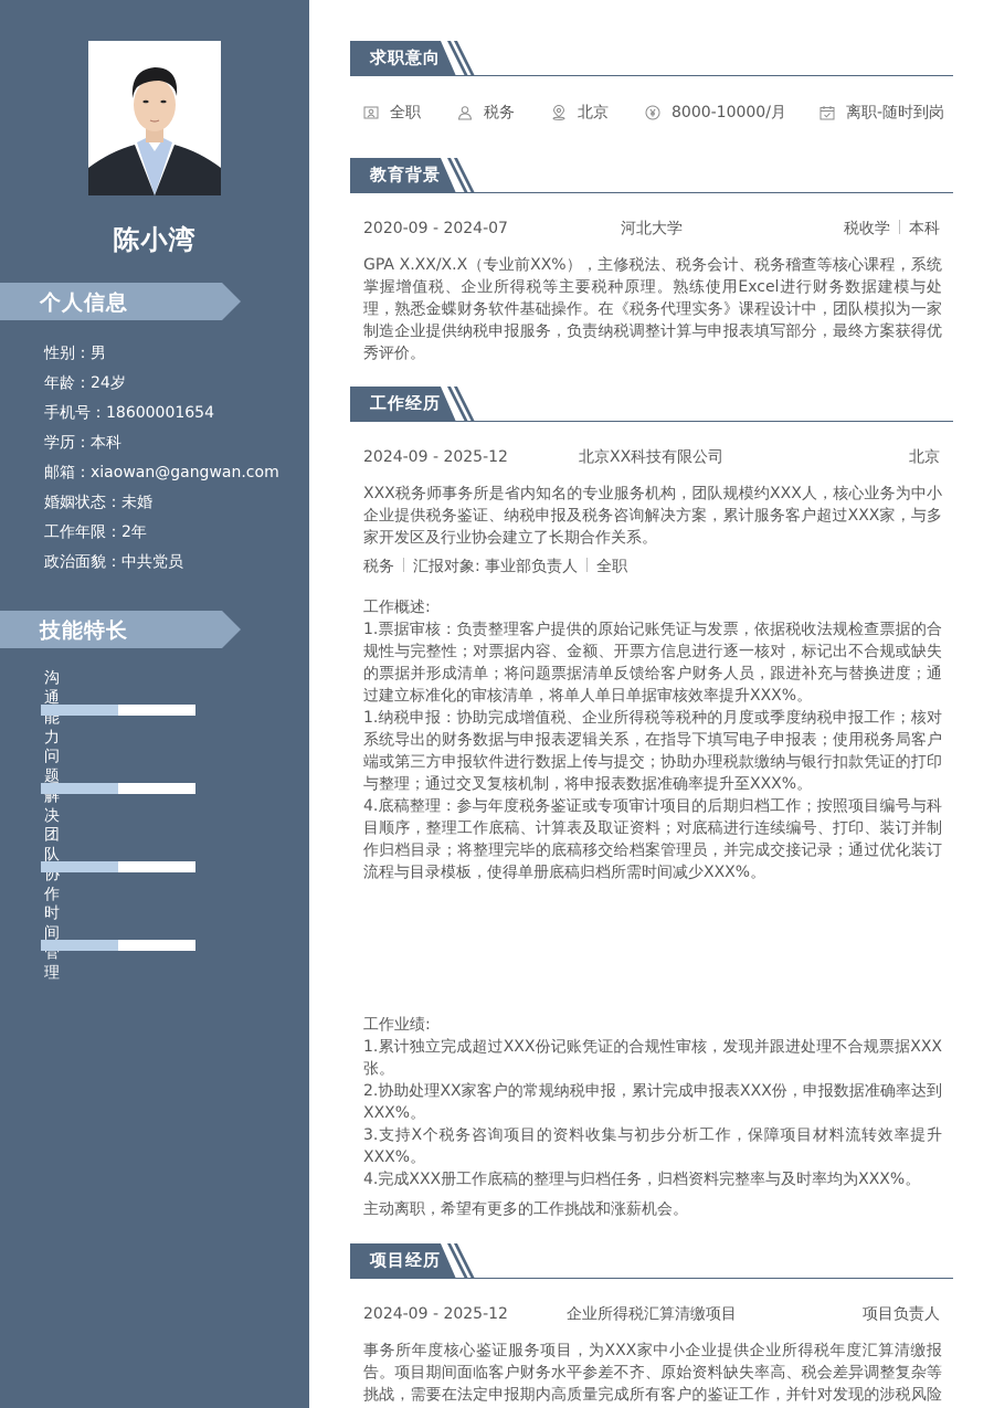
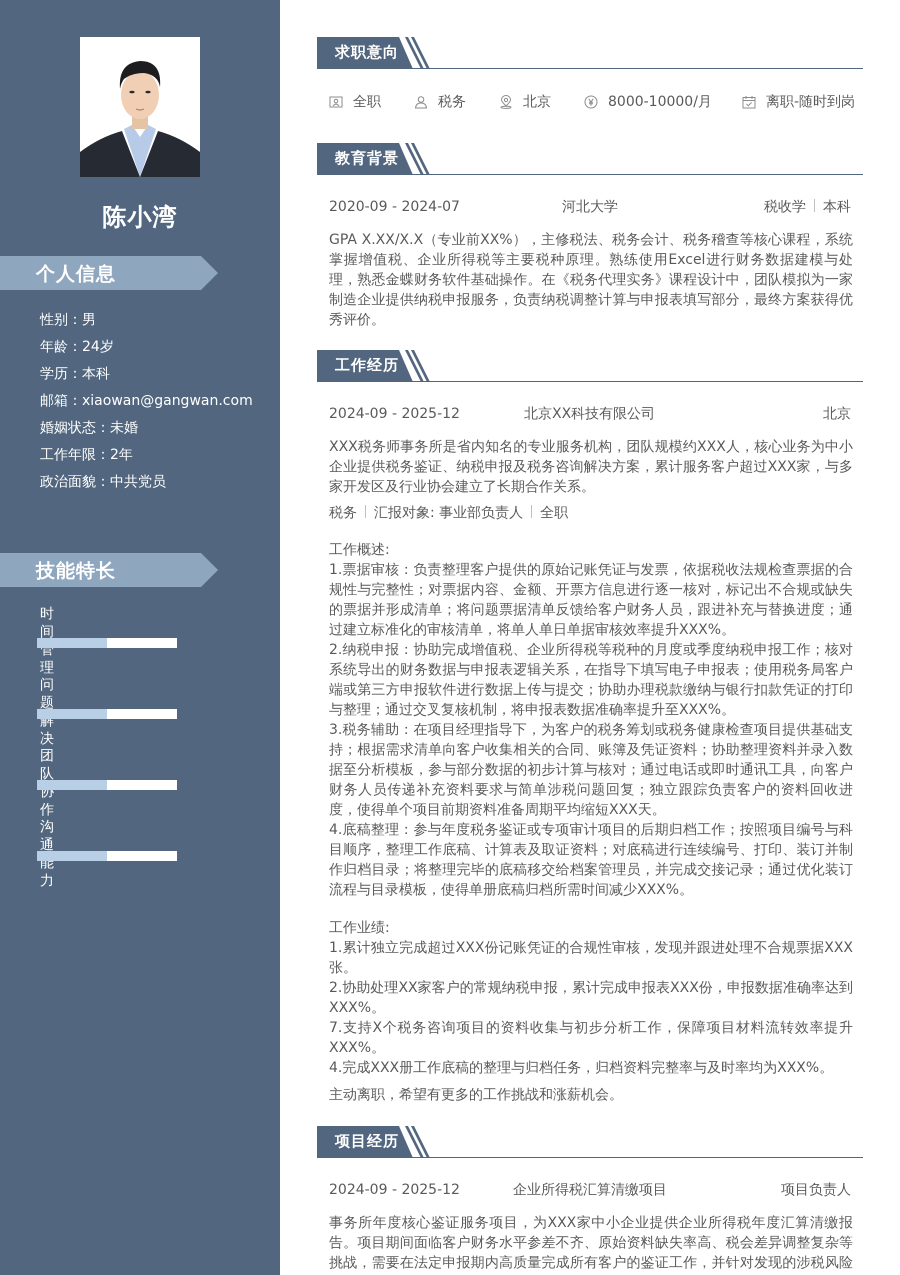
  陈小湾
  个人信息
  性别：男
  年龄：24岁
- 手机号：18600001654
  学历：本科
  邮箱：xiaowan@gangwan.com
  婚姻状态：未婚
  工作年限：2年
  政治面貌：中共党员
  技能特长
- 沟通能力
+ 时间管理
  问题解决
  团队协作
- 时间管理
+ 沟通能力
  求职意向
  全职
  税务
  北京
  8000-10000/月
  离职-随时到岗
  教育背景
  2020-09 - 2024-07
  河北大学
  税收学 本科
  GPA X.XX/X.X（专业前XX%），主修税法、税务会计、税务稽查等核心课程，系统掌握增值税、企业所得税等主要税种原理。熟练使用Excel进行财务数据建模与处理，熟悉金蝶财务软件基础操作。在《税务代理实务》课程设计中，团队模拟为一家制造企业提供纳税申报服务，负责纳税调整计算与申报表填写部分，最终方案获得优秀评价。
  工作经历
  2024-09 - 2025-12
  北京XX科技有限公司
  北京
  XXX税务师事务所是省内知名的专业服务机构，团队规模约XXX人，核心业务为中小企业提供税务鉴证、纳税申报及税务咨询解决方案，累计服务客户超过XXX家，与多家开发区及行业协会建立了长期合作关系。
  税务 汇报对象: 事业部负责人 全职
  工作概述:
  1.票据审核：负责整理客户提供的原始记账凭证与发票，依据税收法规检查票据的合规性与完整性；对票据内容、金额、开票方信息进行逐一核对，标记出不合规或缺失的票据并形成清单；将问题票据清单反馈给客户财务人员，跟进补充与替换进度；通过建立标准化的审核清单，将单人单日单据审核效率提升XXX%。
- 1.纳税申报：协助完成增值税、企业所得税等税种的月度或季度纳税申报工作；核对系统导出的财务数据与申报表逻辑关系，在指导下填写电子申报表；使用税务局客户端或第三方申报软件进行数据上传与提交；协助办理税款缴纳与银行扣款凭证的打印与整理；通过交叉复核机制，将申报表数据准确率提升至XXX%。
+ 2.纳税申报：协助完成增值税、企业所得税等税种的月度或季度纳税申报工作；核对系统导出的财务数据与申报表逻辑关系，在指导下填写电子申报表；使用税务局客户端或第三方申报软件进行数据上传与提交；协助办理税款缴纳与银行扣款凭证的打印与整理；通过交叉复核机制，将申报表数据准确率提升至XXX%。
+ 3.税务辅助：在项目经理指导下，为客户的税务筹划或税务健康检查项目提供基础支持；根据需求清单向客户收集相关的合同、账簿及凭证资料；协助整理资料并录入数据至分析模板，参与部分数据的初步计算与核对；通过电话或即时通讯工具，向客户财务人员传递补充资料要求与简单涉税问题回复；独立跟踪负责客户的资料回收进度，使得单个项目前期资料准备周期平均缩短XXX天。
  4.底稿整理：参与年度税务鉴证或专项审计项目的后期归档工作；按照项目编号与科目顺序，整理工作底稿、计算表及取证资料；对底稿进行连续编号、打印、装订并制作归档目录；将整理完毕的底稿移交给档案管理员，并完成交接记录；通过优化装订流程与目录模板，使得单册底稿归档所需时间减少XXX%。
  工作业绩:
  1.累计独立完成超过XXX份记账凭证的合规性审核，发现并跟进处理不合规票据XXX张。
  2.协助处理XX家客户的常规纳税申报，累计完成申报表XXX份，申报数据准确率达到XXX%。
- 3.支持X个税务咨询项目的资料收集与初步分析工作，保障项目材料流转效率提升XXX%。
+ 7.支持X个税务咨询项目的资料收集与初步分析工作，保障项目材料流转效率提升XXX%。
  4.完成XXX册工作底稿的整理与归档任务，归档资料完整率与及时率均为XXX%。
  主动离职，希望有更多的工作挑战和涨薪机会。
  项目经历
  2024-09 - 2025-12
  企业所得税汇算清缴项目
  项目负责人
  事务所年度核心鉴证服务项目，为XXX家中小企业提供企业所得税年度汇算清缴报告。项目期间面临客户财务水平参差不齐、原始资料缺失率高、税会差异调整复杂等挑战，需要在法定申报期内高质量完成所有客户的鉴证工作，并针对发现的涉税风险
